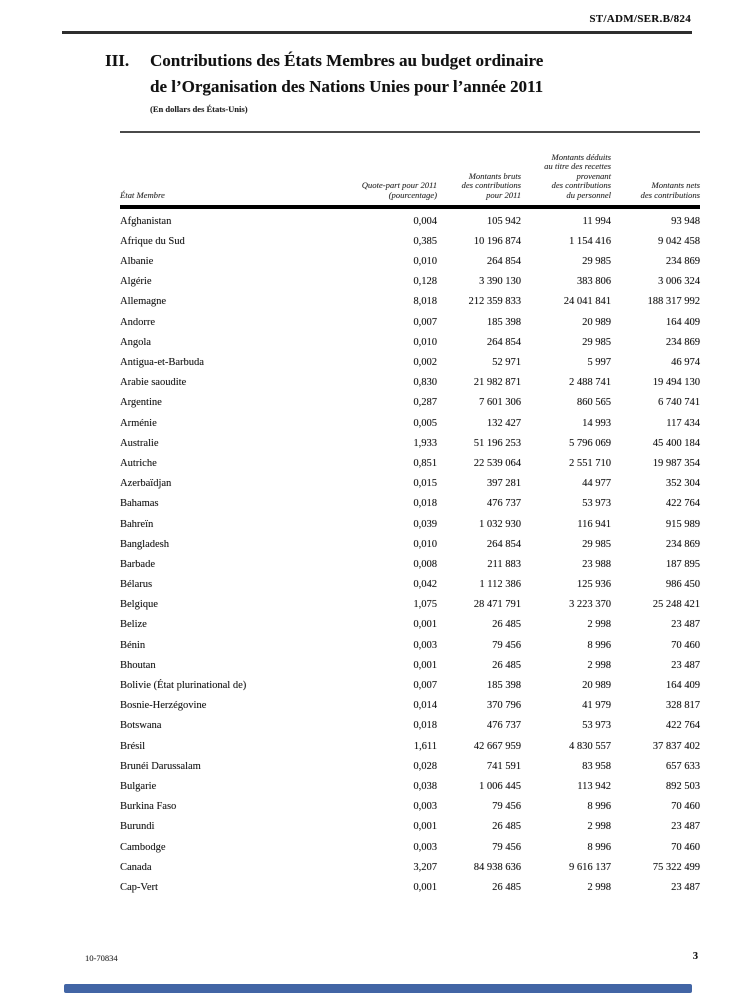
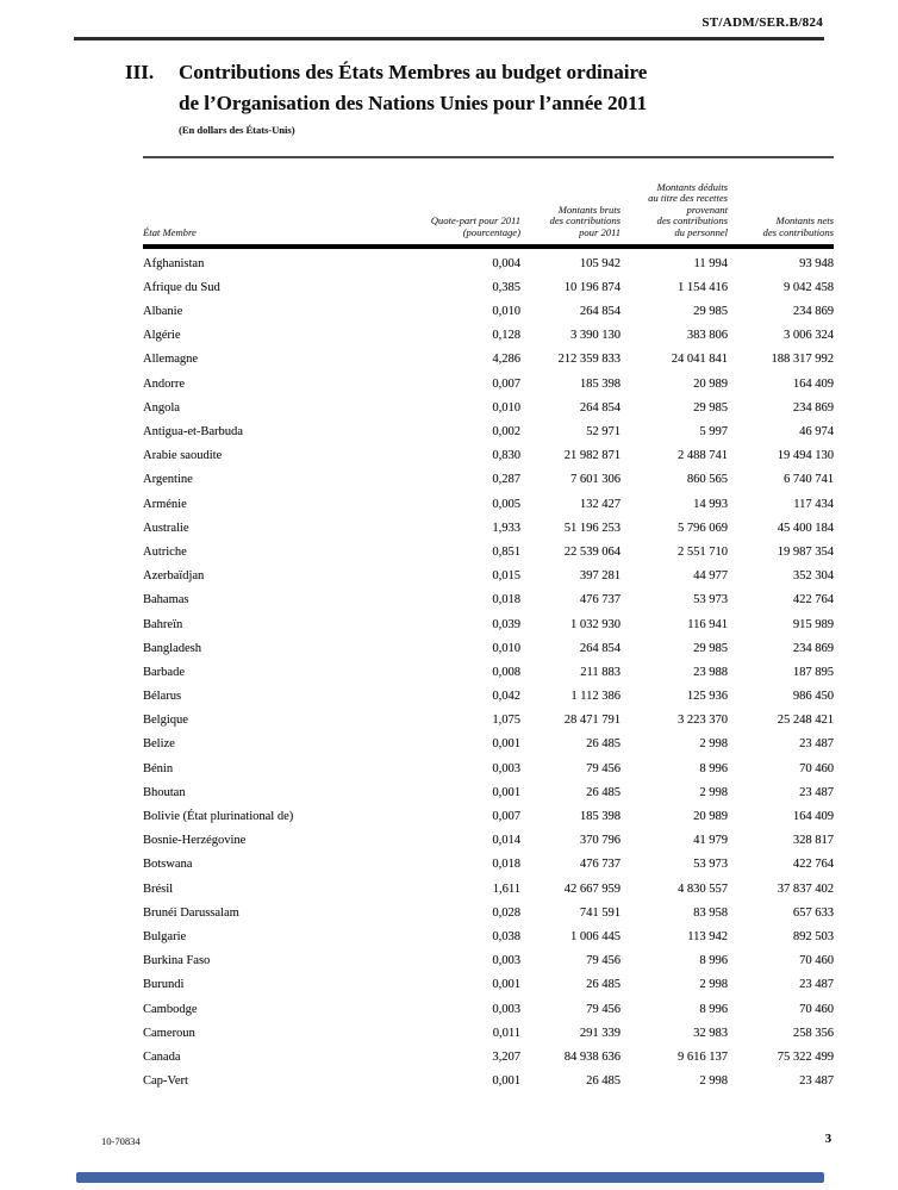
  ST/ADM/SER.B/824
  III.
  Contributions des États Membres au budget ordinaire
  de l’Organisation des Nations Unies pour l’année 2011
  (En dollars des États-Unis)
  État Membre
  Quote-part pour 2011
  (pourcentage)
  Montants bruts
  des contributions
  pour 2011
  Montants déduits
  au titre des recettes
  provenant
  des contributions
  du personnel
  Montants nets
  des contributions
  Afghanistan
  0,004
  105 942
  11 994
  93 948
  Afrique du Sud
  0,385
  10 196 874
  1 154 416
  9 042 458
  Albanie
  0,010
  264 854
  29 985
  234 869
  Algérie
  0,128
  3 390 130
  383 806
  3 006 324
  Allemagne
- 8,018
+ 4,286
  212 359 833
  24 041 841
  188 317 992
  Andorre
  0,007
  185 398
  20 989
  164 409
  Angola
  0,010
  264 854
  29 985
  234 869
  Antigua-et-Barbuda
  0,002
  52 971
  5 997
  46 974
  Arabie saoudite
  0,830
  21 982 871
  2 488 741
  19 494 130
  Argentine
  0,287
  7 601 306
  860 565
  6 740 741
  Arménie
  0,005
  132 427
  14 993
  117 434
  Australie
  1,933
  51 196 253
  5 796 069
  45 400 184
  Autriche
  0,851
  22 539 064
  2 551 710
  19 987 354
  Azerbaïdjan
  0,015
  397 281
  44 977
  352 304
  Bahamas
  0,018
  476 737
  53 973
  422 764
  Bahreïn
  0,039
  1 032 930
  116 941
  915 989
  Bangladesh
  0,010
  264 854
  29 985
  234 869
  Barbade
  0,008
  211 883
  23 988
  187 895
  Bélarus
  0,042
  1 112 386
  125 936
  986 450
  Belgique
  1,075
  28 471 791
  3 223 370
  25 248 421
  Belize
  0,001
  26 485
  2 998
  23 487
  Bénin
  0,003
  79 456
  8 996
  70 460
  Bhoutan
  0,001
  26 485
  2 998
  23 487
  Bolivie (État plurinational de)
  0,007
  185 398
  20 989
  164 409
  Bosnie-Herzégovine
  0,014
  370 796
  41 979
  328 817
  Botswana
  0,018
  476 737
  53 973
  422 764
  Brésil
  1,611
  42 667 959
  4 830 557
  37 837 402
  Brunéi Darussalam
  0,028
  741 591
  83 958
  657 633
  Bulgarie
  0,038
  1 006 445
  113 942
  892 503
  Burkina Faso
  0,003
  79 456
  8 996
  70 460
  Burundi
  0,001
  26 485
  2 998
  23 487
  Cambodge
  0,003
  79 456
  8 996
  70 460
+ Cameroun
+ 0,011
+ 291 339
+ 32 983
+ 258 356
  Canada
  3,207
  84 938 636
  9 616 137
  75 322 499
  Cap-Vert
  0,001
  26 485
  2 998
  23 487
  10-70834
  3
